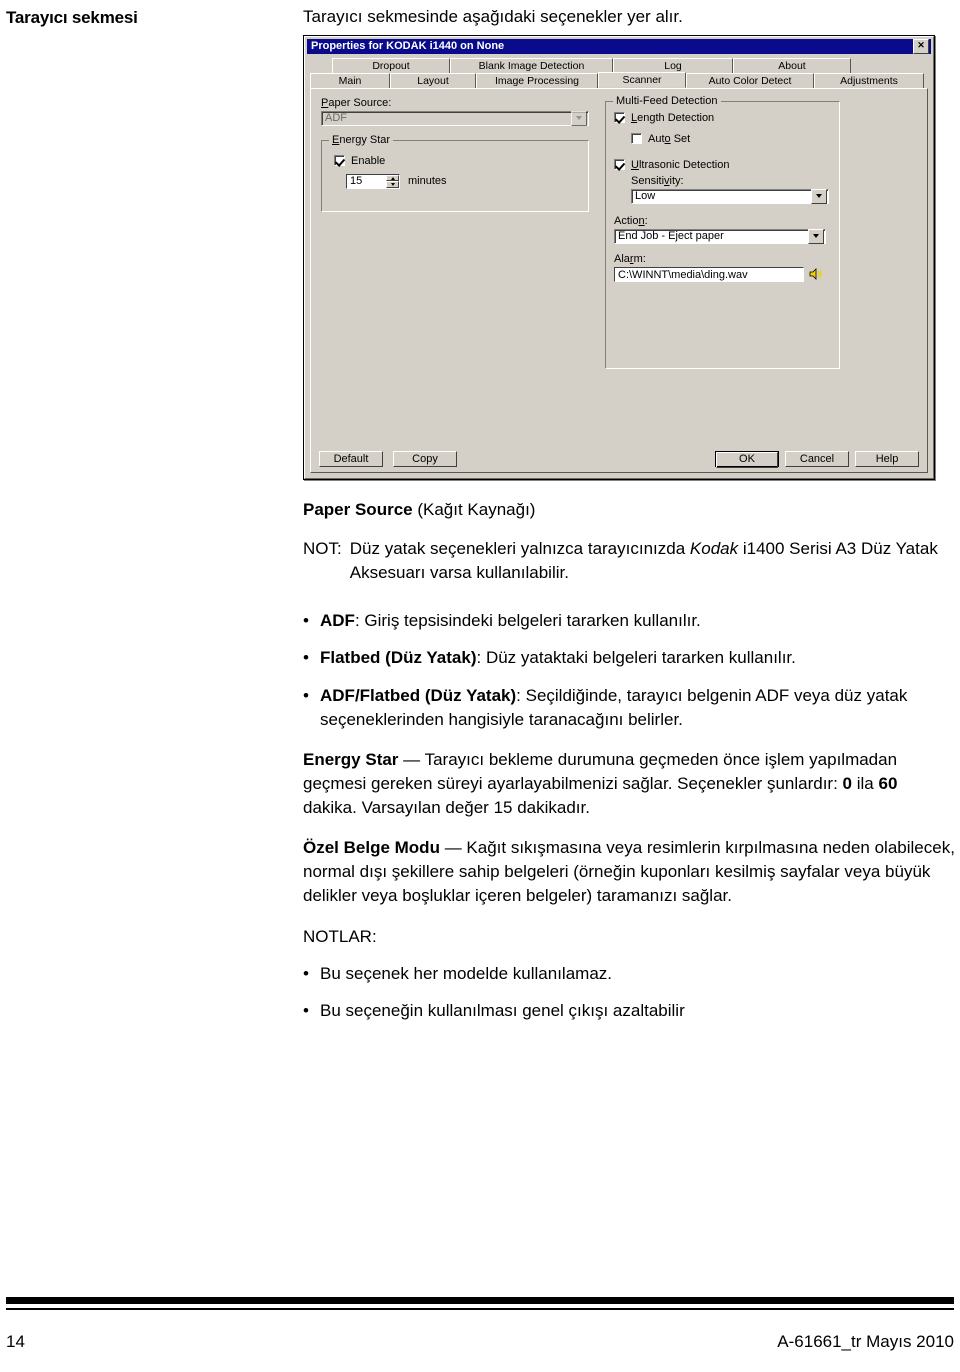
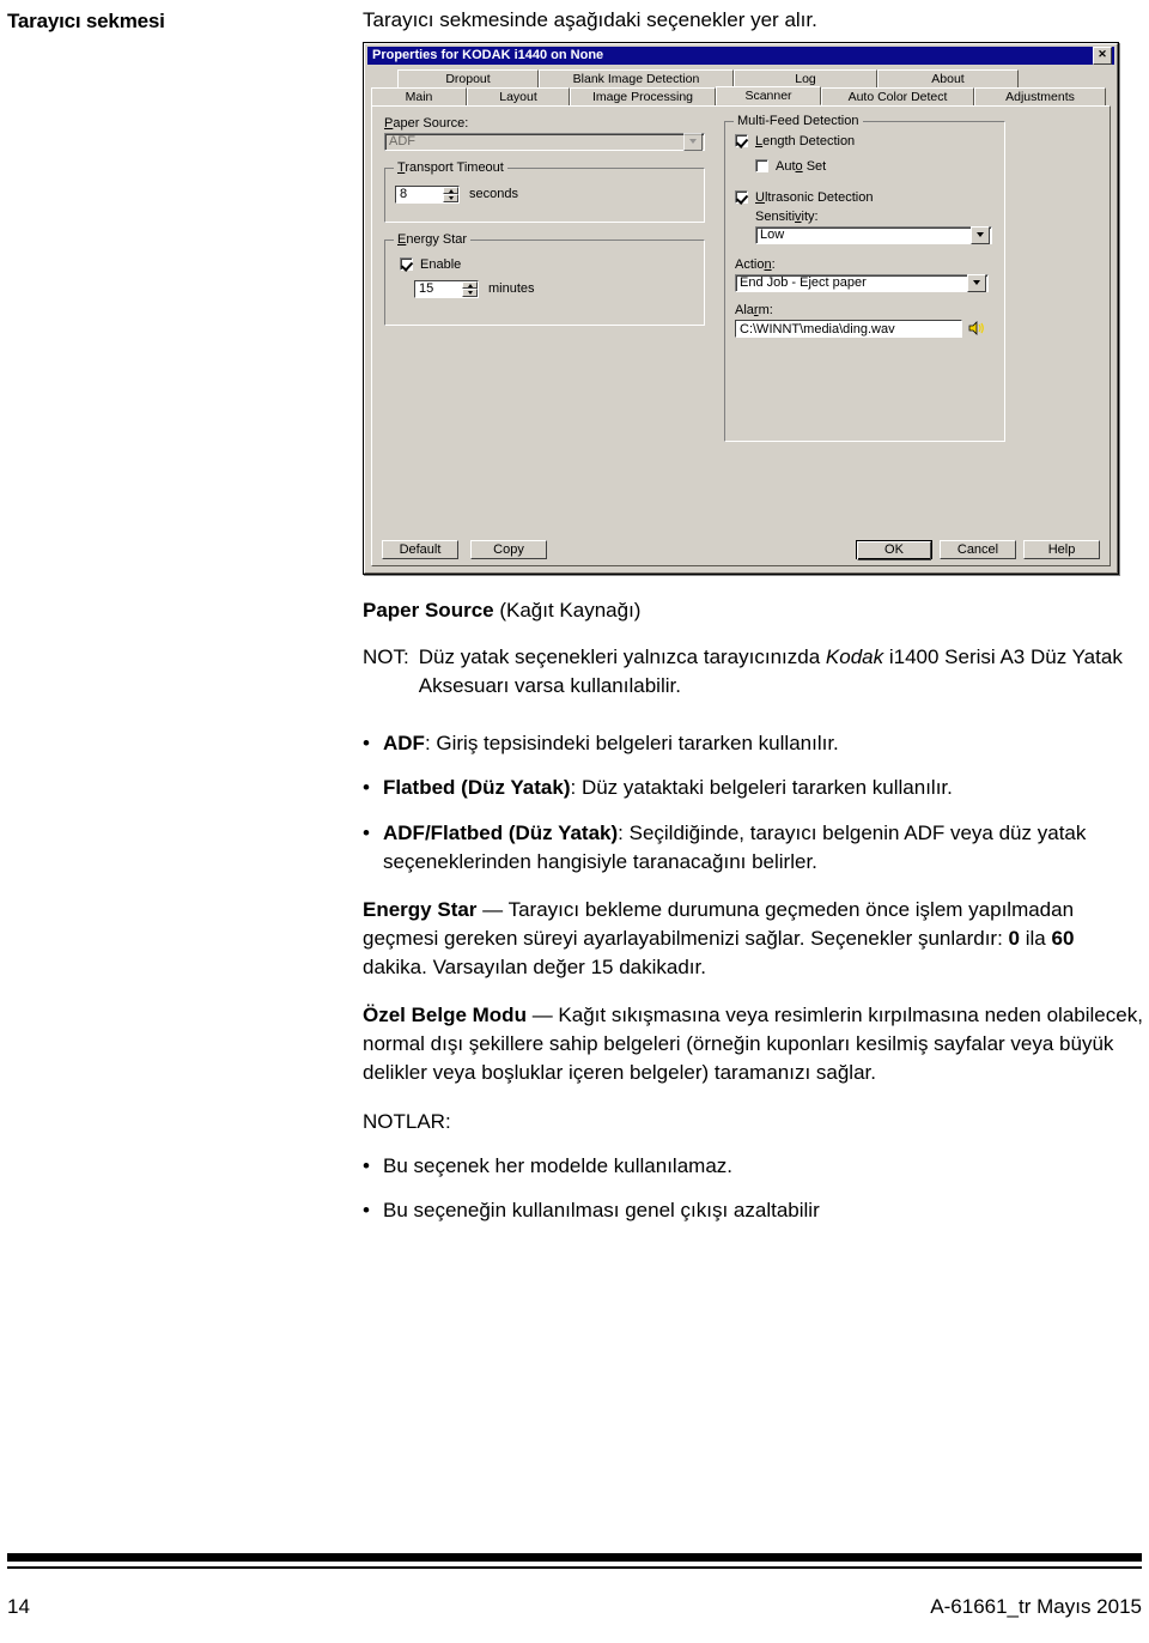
  Tarayıcı sekmesi
  Tarayıcı sekmesinde aşağıdaki seçenekler yer alır.
  Properties for KODAK i1440 on None
  ✕
  Dropout
  Blank Image Detection
  Log
  About
  Main
  Layout
  Image Processing
  Scanner
  Auto Color Detect
  Adjustments
  Paper Source:
  ADF
+ Transport Timeout
+ 8
+ seconds
  Energy Star
  Enable
  15
  minutes
  Multi-Feed Detection
  Length Detection
  Auto Set
  Ultrasonic Detection
  Sensitivity:
  Low
  Action:
  End Job - Eject paper
  Alarm:
  C:\WINNT\media\ding.wav
  Default
  Copy
  OK
  Cancel
  Help
  Paper Source (Kağıt Kaynağı)
  NOT:
  Düz yatak seçenekleri yalnızca tarayıcınızda Kodak i1400 Serisi A3 Düz Yatak Aksesuarı varsa kullanılabilir.
  •
  ADF: Giriş tepsisindeki belgeleri tararken kullanılır.
  •
  Flatbed (Düz Yatak): Düz yataktaki belgeleri tararken kullanılır.
  •
  ADF/Flatbed (Düz Yatak): Seçildiğinde, tarayıcı belgenin ADF veya düz yatak seçeneklerinden hangisiyle taranacağını belirler.
  Energy Star — Tarayıcı bekleme durumuna geçmeden önce işlem yapılmadan geçmesi gereken süreyi ayarlayabilmenizi sağlar. Seçenekler şunlardır: 0 ila 60 dakika. Varsayılan değer 15 dakikadır.
  Özel Belge Modu — Kağıt sıkışmasına veya resimlerin kırpılmasına neden olabilecek, normal dışı şekillere sahip belgeleri (örneğin kuponları kesilmiş sayfalar veya büyük delikler veya boşluklar içeren belgeler) taramanızı sağlar.
  NOTLAR:
  •
  Bu seçenek her modelde kullanılamaz.
  •
  Bu seçeneğin kullanılması genel çıkışı azaltabilir
  14
- A-61661_tr Mayıs 2010
+ A-61661_tr Mayıs 2015
